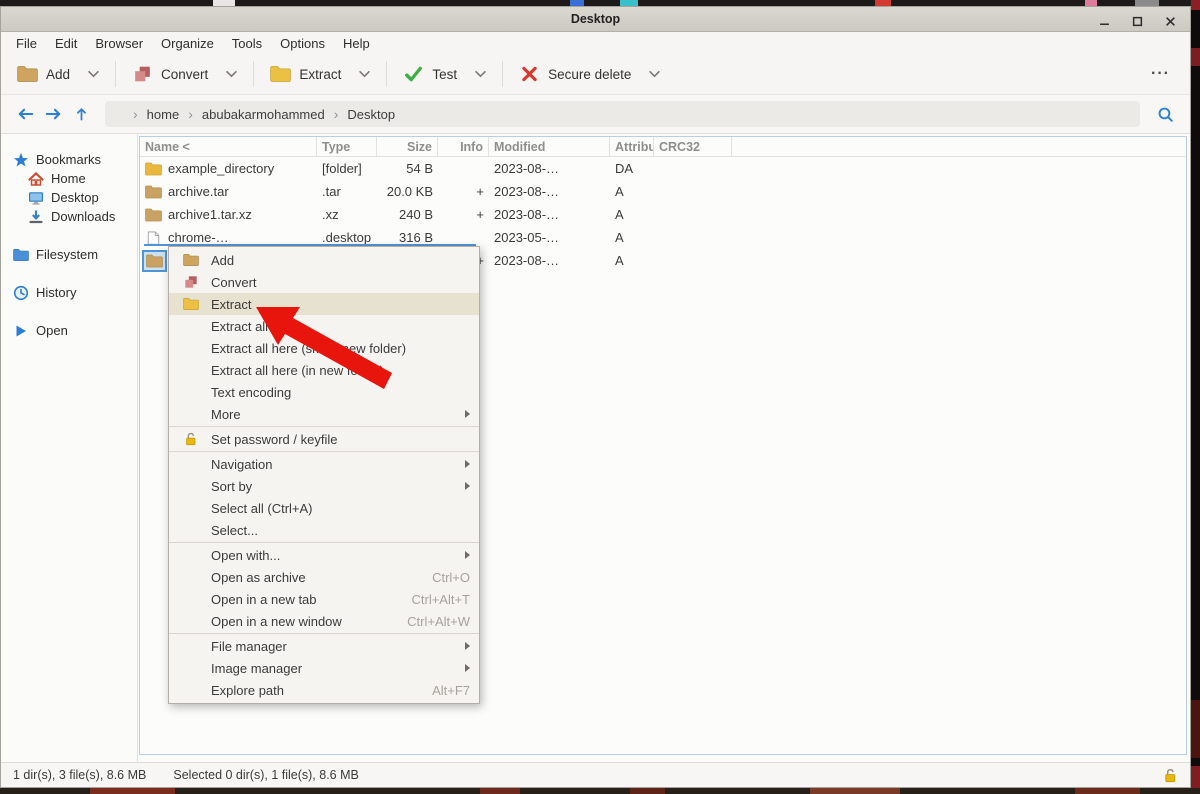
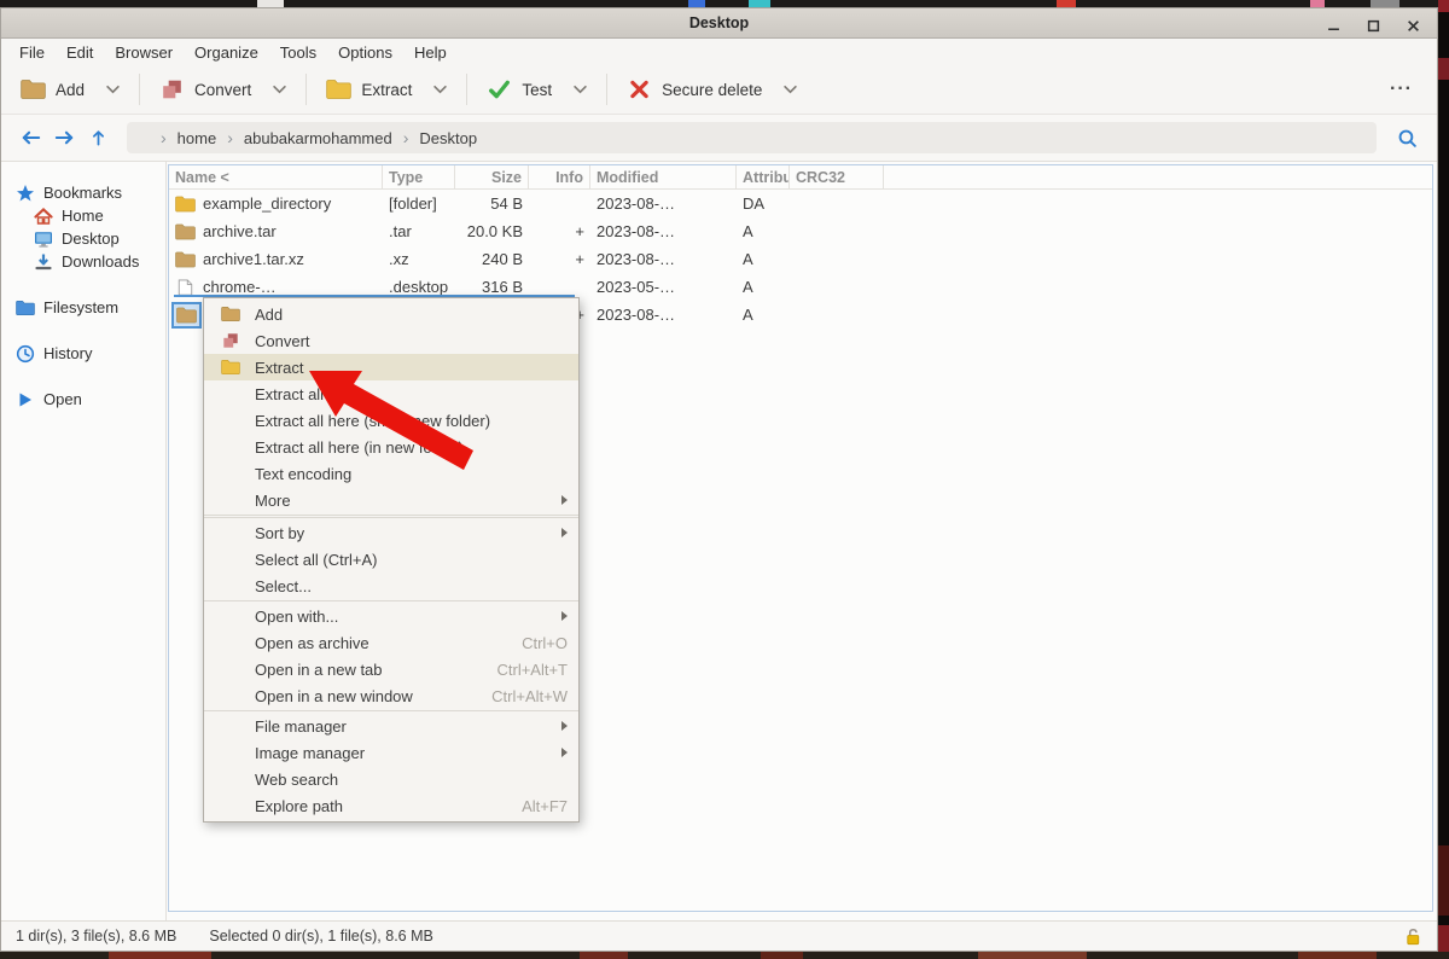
  Desktop
  File
  Edit
  Browser
  Organize
  Tools
  Options
  Help
  Add
  Convert
  Extract
  Test
  Secure delete
  ···
  ›
  home
  ›
  abubakarmohammed
  ›
  Desktop
  Bookmarks
  Home
  Desktop
  Downloads
  Filesystem
  History
  Open
  Name <
  Type
  Size
  Info
  Modified
  Attribu
  CRC32
  example_directory
  [folder]
  54 B
  2023-08-…
  DA
  archive.tar
  .tar
  20.0 KB
  +
  2023-08-…
  A
  archive1.tar.xz
  .xz
  240 B
  +
  2023-08-…
  A
  chrome-…
  .desktop
  316 B
  2023-05-…
  A
  +
  2023-08-…
  A
  1 dir(s), 3 file(s), 8.6 MB
  Selected 0 dir(s), 1 file(s), 8.6 MB
  Add
  Convert
  Extract
  Extract all
  Extract all here (sew folder)
  Extract all here (in new f
  Text encoding
  More
- Set password / keyfile
- Navigation
  Sort by
  Select all (Ctrl+A)
  Select...
  Open with...
  Open as archive
  Ctrl+O
  Open in a new tab
  Ctrl+Alt+T
  Open in a new window
  Ctrl+Alt+W
  File manager
  Image manager
+ Web search
  Explore path
  Alt+F7
